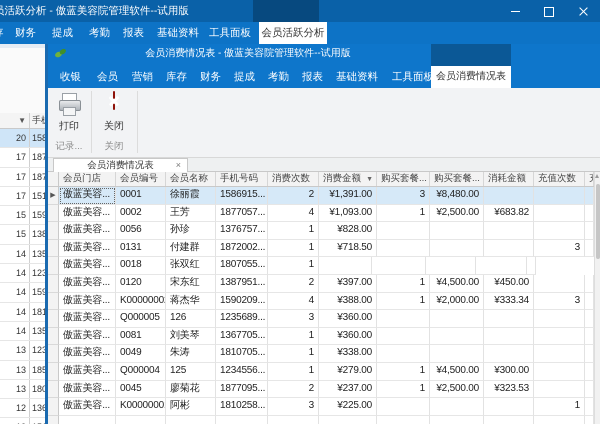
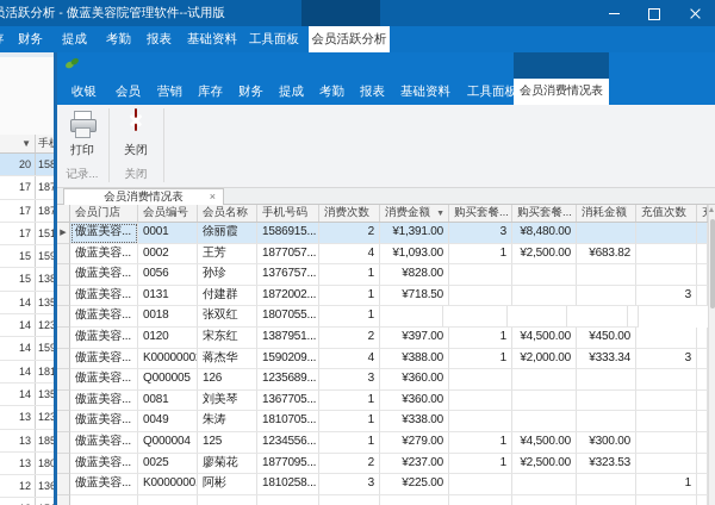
  活跃分析 - 傲蓝美容院管理软件--试用版
  财务
  提成
  考勤
  报表
  基础资料
  工具面板
  会员活跃分析
  ▼
  20
  17
  17
  17
  15
  15
  14
  14
  14
  14
  14
  13
  13
  13
  12
- 会员消费情况表 - 傲蓝美容院管理软件--试用版
  收银
  会员
  营销
  库存
  财务
  提成
  考勤
  报表
  基础资料
  工具面板
  会员消费情况表
  打印
  关闭
  记录...
  关闭
  会员消费情况表
  ×
  会员门店
  会员编号
  会员名称
  手机号码
  消费次数
  消费金额
  购买套餐...
  购买套餐...
  消耗金额
  充值次数
  傲蓝美容...
  0001
  徐丽霞
  1586915...
  2
  ¥1,391.00
  3
  ¥8,480.00
  傲蓝美容...
  0002
  王芳
  1877057...
  4
  ¥1,093.00
  1
  ¥2,500.00
  ¥683.82
  傲蓝美容...
  0056
  孙珍
  1376757...
  1
  ¥828.00
  傲蓝美容...
  0131
  付建群
  1872002...
  1
  ¥718.50
  3
  傲蓝美容...
  0018
  张双红
  1807055...
  1
  傲蓝美容...
  0120
  宋东红
  1387951...
  2
  ¥397.00
  1
  ¥4,500.00
  ¥450.00
  傲蓝美容...
  K0000000
  蒋杰华
  1590209...
  4
  ¥388.00
  1
  ¥2,000.00
  ¥333.34
  3
  傲蓝美容...
  Q000005
  126
  1235689...
  3
  ¥360.00
  傲蓝美容...
  0081
  刘美琴
  1367705...
  1
  ¥360.00
  傲蓝美容...
  0049
  朱涛
  1810705...
  1
  ¥338.00
  傲蓝美容...
  Q000004
  125
  1234556...
  1
  ¥279.00
  1
  ¥4,500.00
  ¥300.00
  傲蓝美容...
- 0045
+ 0025
  廖菊花
  1877095...
  2
  ¥237.00
  1
  ¥2,500.00
  ¥323.53
  傲蓝美容...
  K0000000
  阿彬
  1810258...
  3
  ¥225.00
  1
